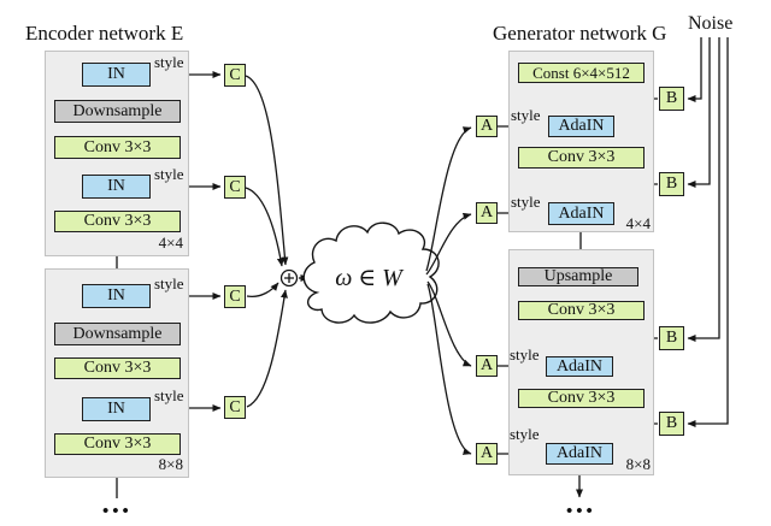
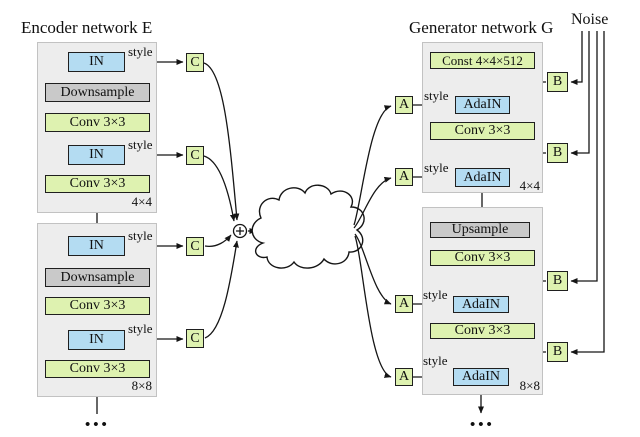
  Encoder network E
  Generator network G
  Noise
  IN
  Downsample
  Conv 3×3
  IN
  Conv 3×3
  4×4
  IN
  Downsample
  Conv 3×3
  IN
  Conv 3×3
  8×8
  style
  style
  style
  style
  C
  C
  C
  C
- ω ∈ W
  A
  A
  A
  A
  B
  B
  B
  B
- Const 6×4×512
+ Const 4×4×512
  AdaIN
  Conv 3×3
  AdaIN
  4×4
  Upsample
  Conv 3×3
  AdaIN
  Conv 3×3
  AdaIN
  8×8
  style
  style
  style
  style
  •••
  •••
